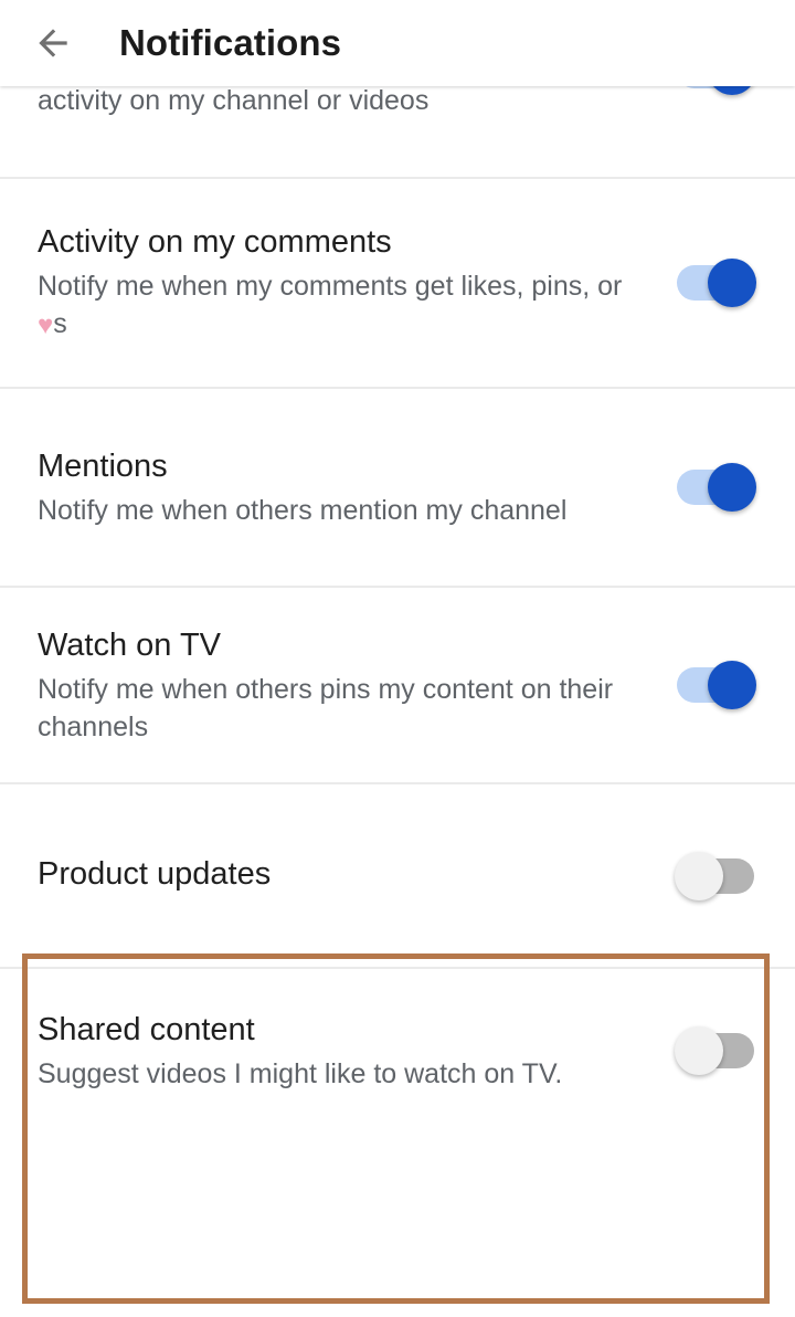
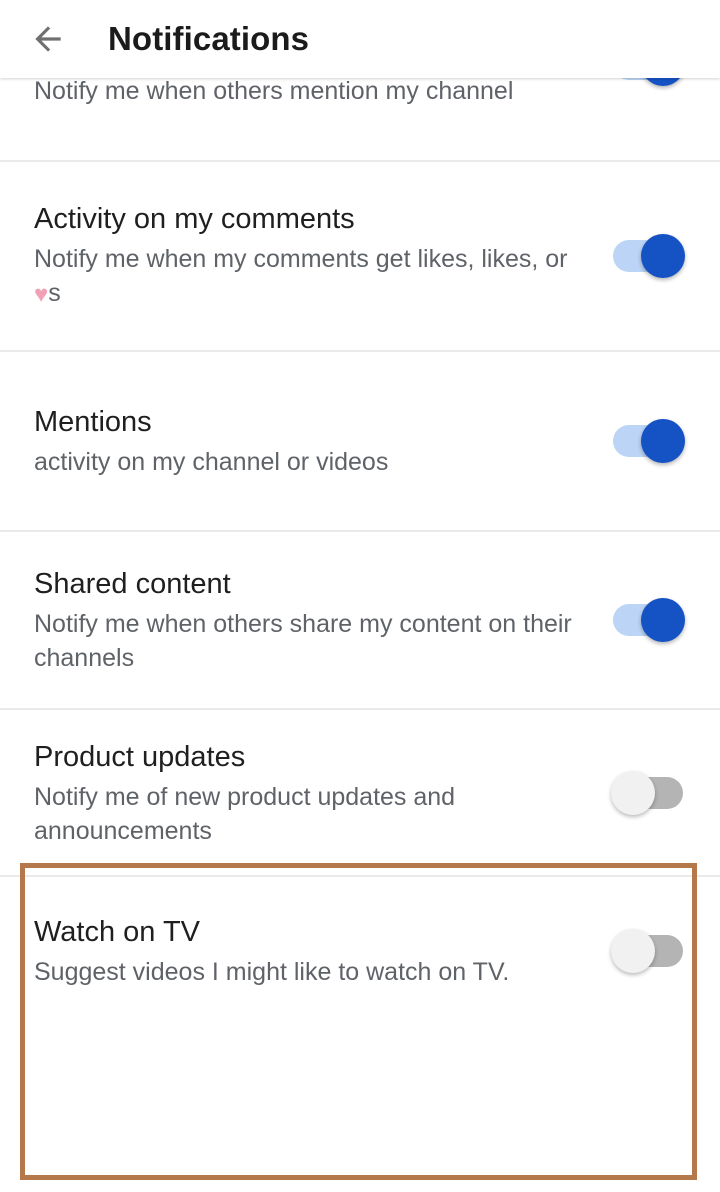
  Notifications
- activity on my channel or videos
+ Notify me when others mention my channel
  Activity on my comments
- Notify me when my comments get likes, pins, or ♥s
+ Notify me when my comments get likes, likes, or ♥s
  Mentions
- Notify me when others mention my channel
+ activity on my channel or videos
- Watch on TV
+ Shared content
- Notify me when others pins my content on their channels
+ Notify me when others share my content on their channels
  Product updates
+ Notify me of new product updates and announcements
- Shared content
+ Watch on TV
  Suggest videos I might like to watch on TV.
